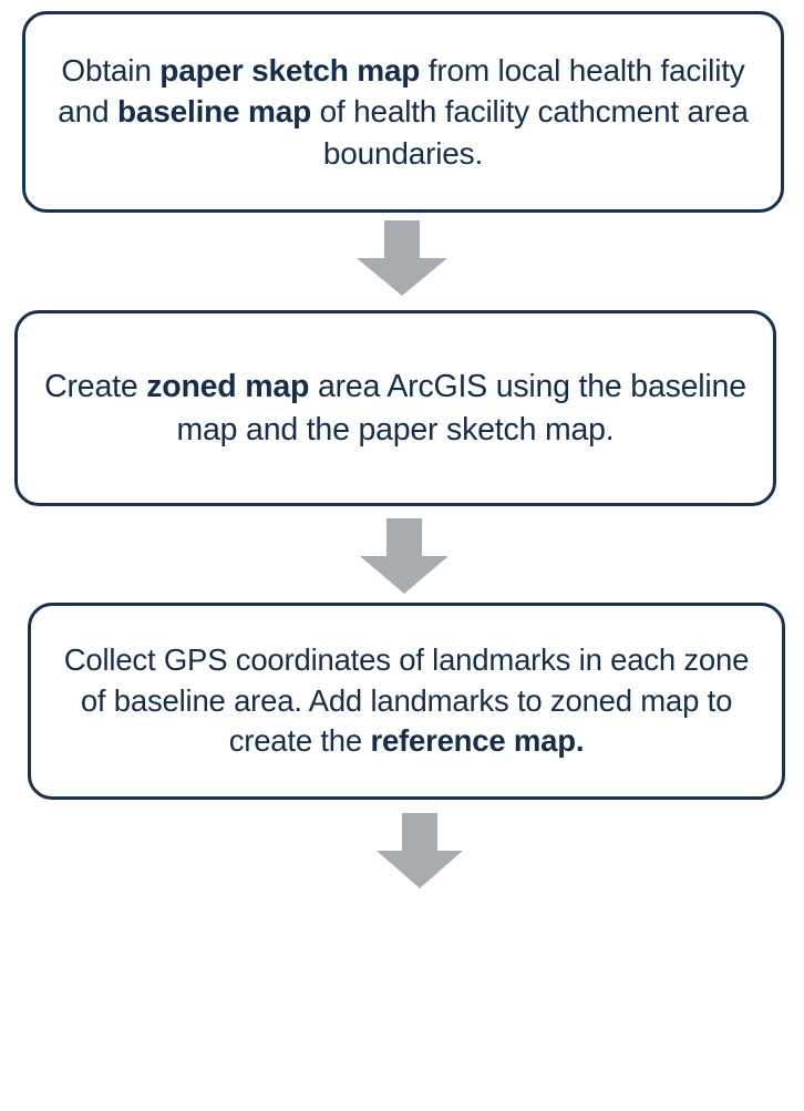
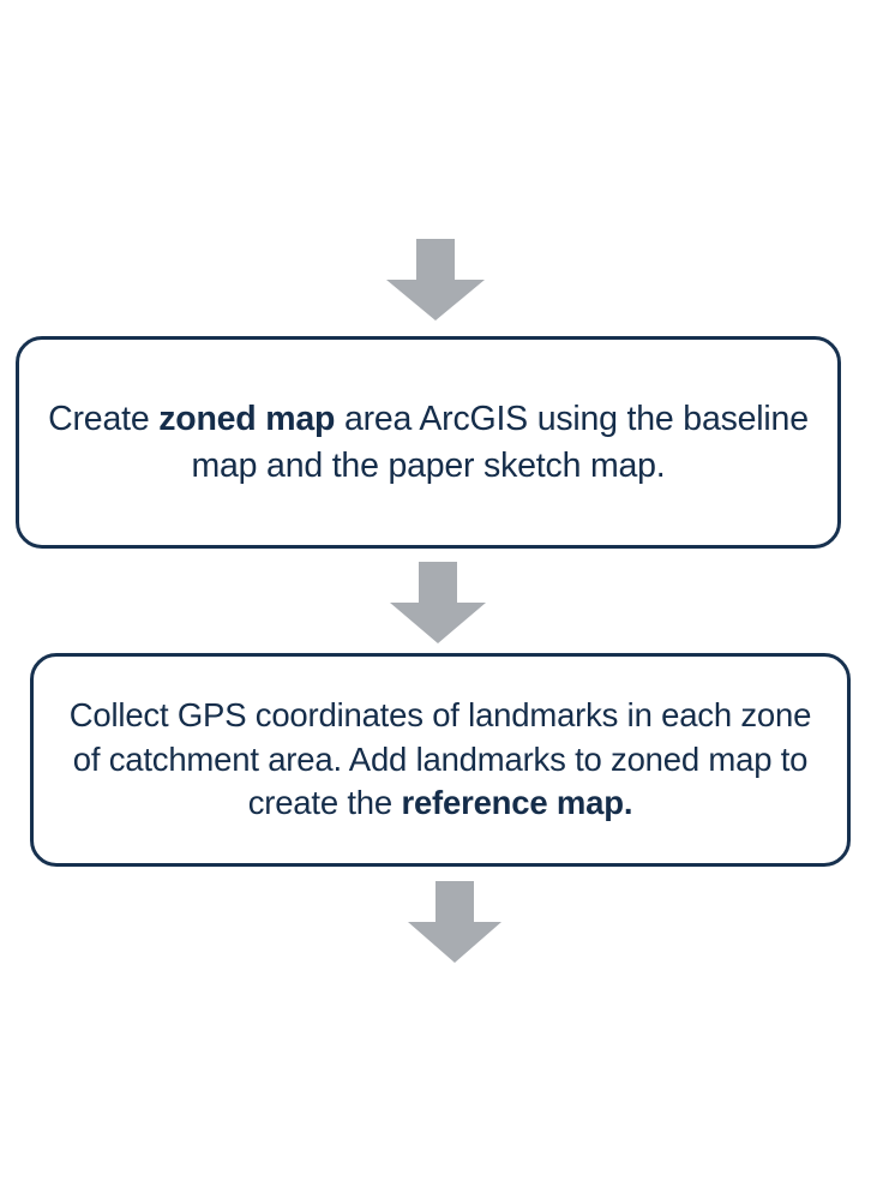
- Obtain paper sketch map from local health facility and baseline map of health facility cathcment area boundaries.
  Create zoned map area ArcGIS using the baseline map and the paper sketch map.
- Collect GPS coordinates of landmarks in each zone of baseline area. Add landmarks to zoned map to create the reference map.
+ Collect GPS coordinates of landmarks in each zone of catchment area. Add landmarks to zoned map to create the reference map.
